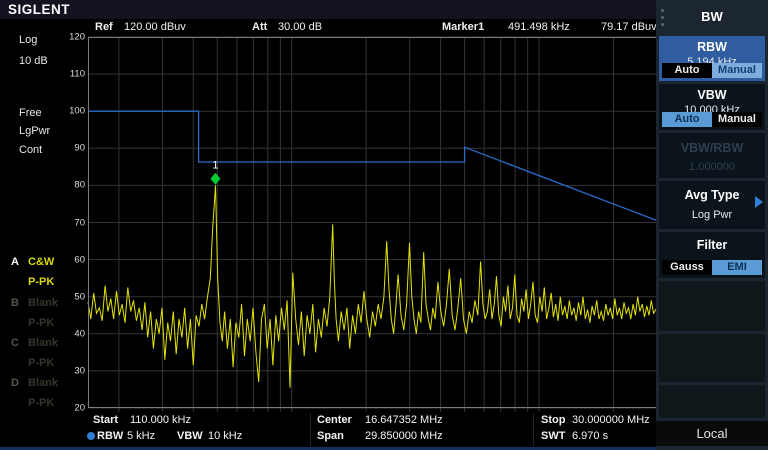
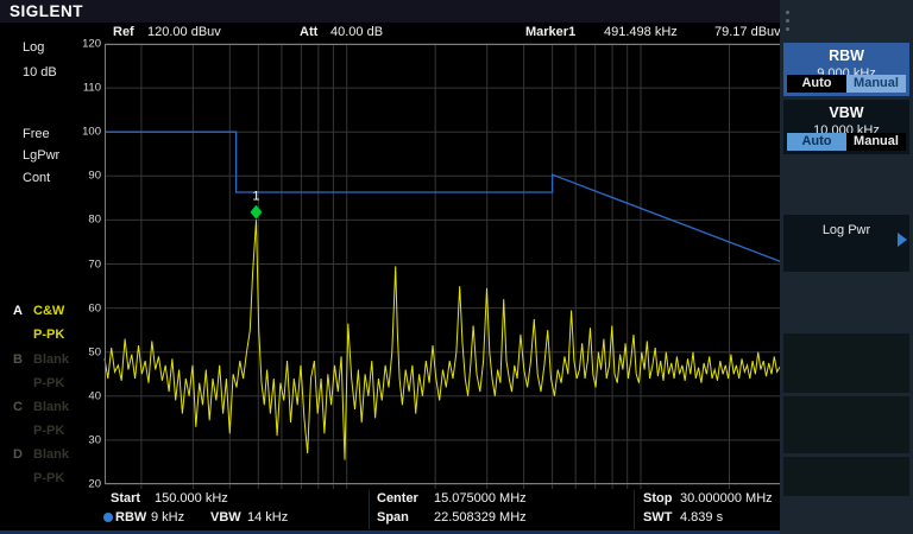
  SIGLENT
  Ref
  120.00 dBuv
  Att
- 30.00 dB
+ 40.00 dB
  Marker1
  491.498 kHz
  79.17 dBuv
  Log
  10 dB
  Free
  LgPwr
  Cont
  A
  C&W
  P-PK
  B
  Blank
  P-PK
  C
  Blank
  P-PK
  D
  Blank
  P-PK
  120
  110
  100
  90
  80
  70
  60
  50
  40
  30
  20
  1
  Start
- 110.000 kHz
+ 150.000 kHz
  Center
- 16.647352 MHz
+ 15.075000 MHz
  Stop
  30.000000 MHz
  RBW
- 5 kHz
+ 9 kHz
  VBW
- 10 kHz
+ 14 kHz
  Span
- 29.850000 MHz
+ 22.508329 MHz
  SWT
- 6.970 s
+ 4.839 s
- BW
  RBW
- 5.194 kHz
+ 9.000 kHz
  Auto
  Manual
  VBW
  10.000 kHz
  Auto
  Manual
- VBW/RBW
- 1.000000
- Avg Type
  Log Pwr
- Filter
- Gauss
- EMI
- Local
